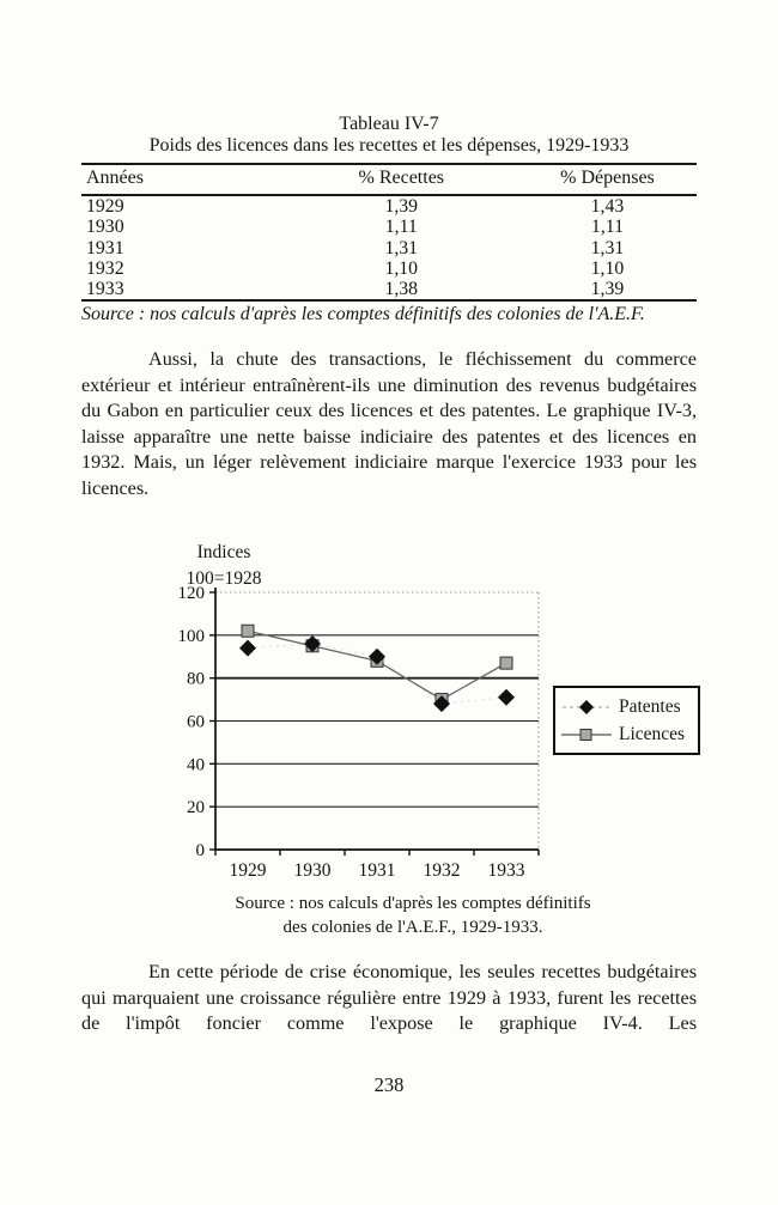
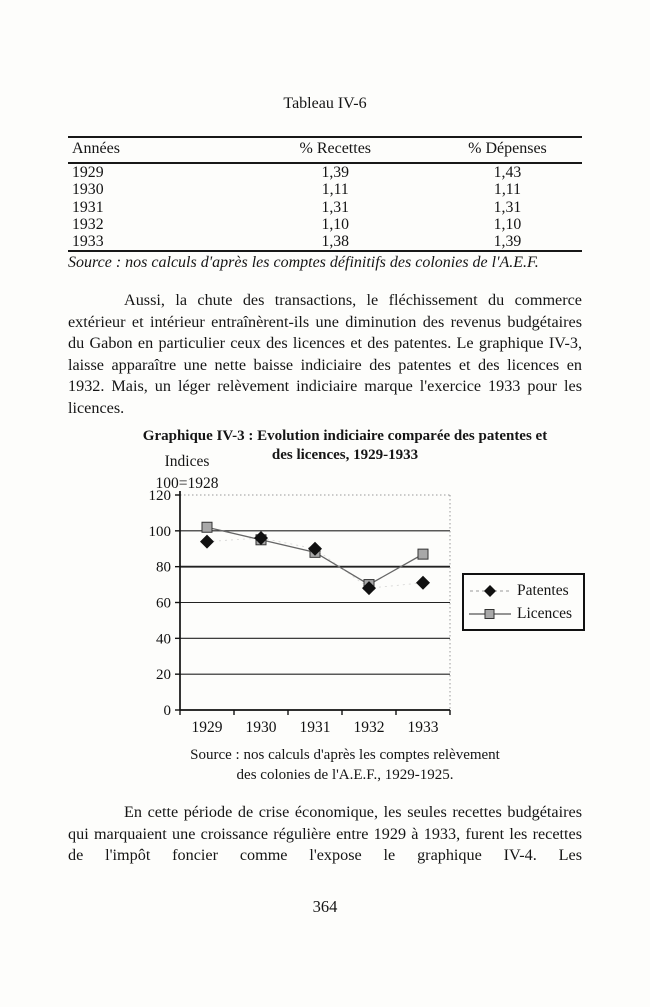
- Tableau IV-7
+ Tableau IV-6
- Poids des licences dans les recettes et les dépenses, 1929-1933
  Années	% Recettes	% Dépenses
  1929	1,39	1,43
  1930	1,11	1,11
  1931	1,31	1,31
  1932	1,10	1,10
  1933	1,38	1,39
  Source : nos calculs d'après les comptes définitifs des colonies de l'A.E.F.
  Aussi, la chute des transactions, le fléchissement du commerce extérieur et intérieur entraînèrent-ils une diminution des revenus budgétaires du Gabon en particulier ceux des licences et des patentes. Le graphique IV-3, laisse apparaître une nette baisse indiciaire des patentes et des licences en 1932. Mais, un léger relèvement indiciaire marque l'exercice 1933 pour les licences.
+ Graphique IV-3 : Evolution indiciaire comparée des patentes et
+ des licences, 1929-1933
  Indices
  100=1928
  0
  20
  40
  60
  80
  100
  120
  1929
  1930
  1931
  1932
  1933
  Patentes
  Licences
- Source : nos calculs d'après les comptes définitifs
+ Source : nos calculs d'après les comptes relèvement
- des colonies de l'A.E.F., 1929-1933.
+ des colonies de l'A.E.F., 1929-1925.
  En cette période de crise économique, les seules recettes budgétaires qui marquaient une croissance régulière entre 1929 à 1933, furent les recettes de l'impôt foncier comme l'expose le graphique IV-4. Les
- 238
+ 364
